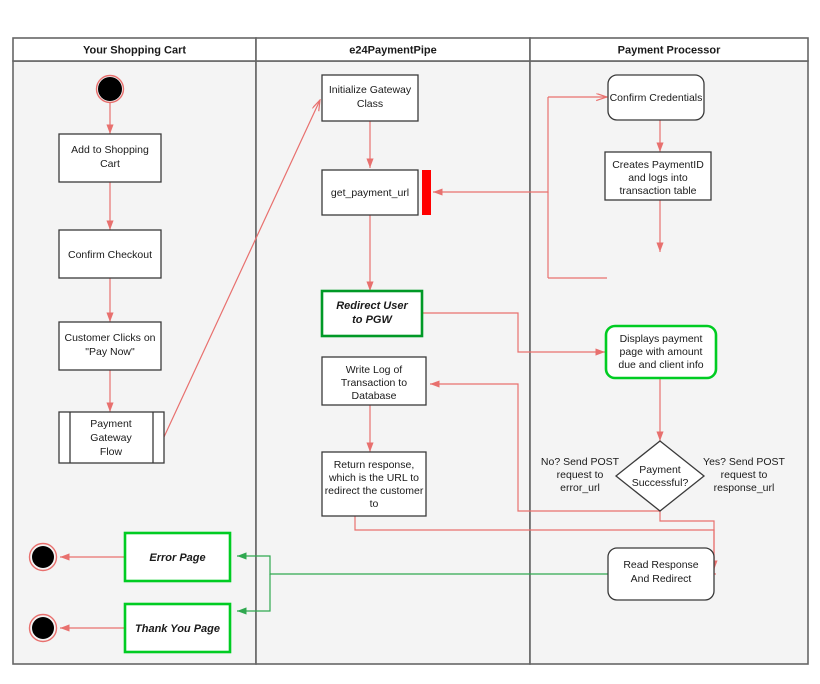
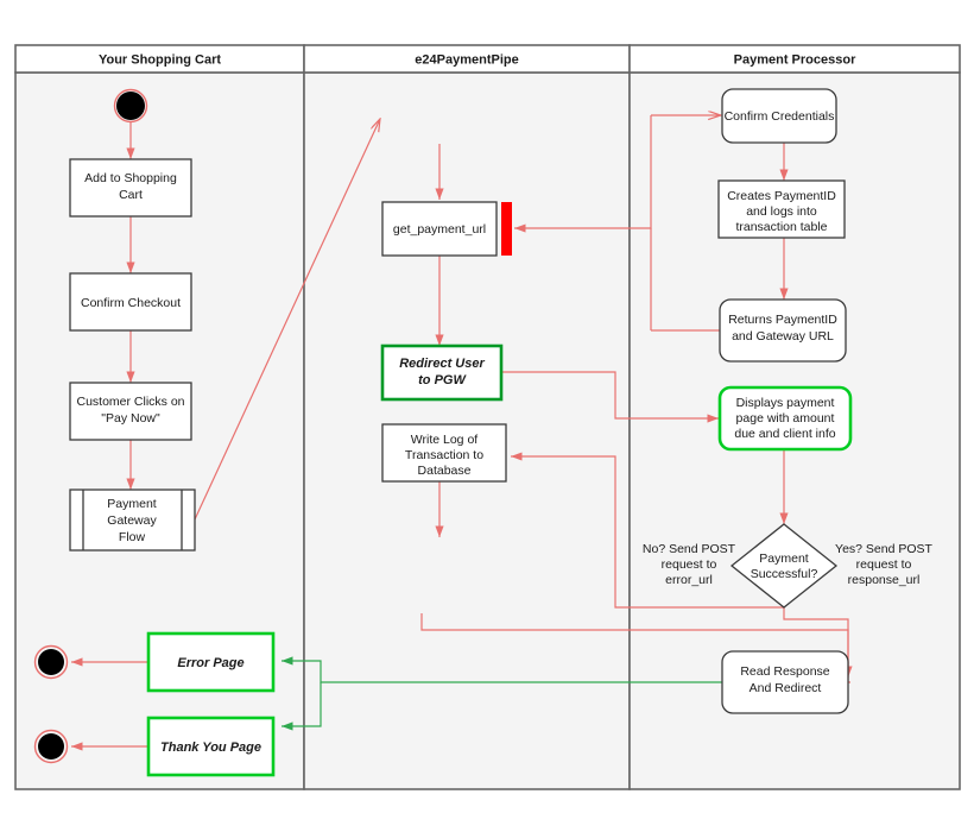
  Your Shopping Cart
  e24PaymentPipe
  Payment Processor
  Add to Shopping
  Cart
  Confirm Checkout
  Customer Clicks on
  "Pay Now"
  Payment
  Gateway
  Flow
  Error Page
  Thank You Page
- Initialize Gateway
- Class
  get_payment_url
  Redirect User
  to PGW
  Write Log of
  Transaction to
  Database
- Return response,
- which is the URL to
- redirect the customer
- to
  Confirm Credentials
  Creates PaymentID
  and logs into
  transaction table
+ Returns PaymentID
+ and Gateway URL
  Displays payment
  page with amount
  due and client info
  Payment
  Successful?
  No? Send POST
  request to
  error_url
  Yes? Send POST
  request to
  response_url
  Read Response
  And Redirect
